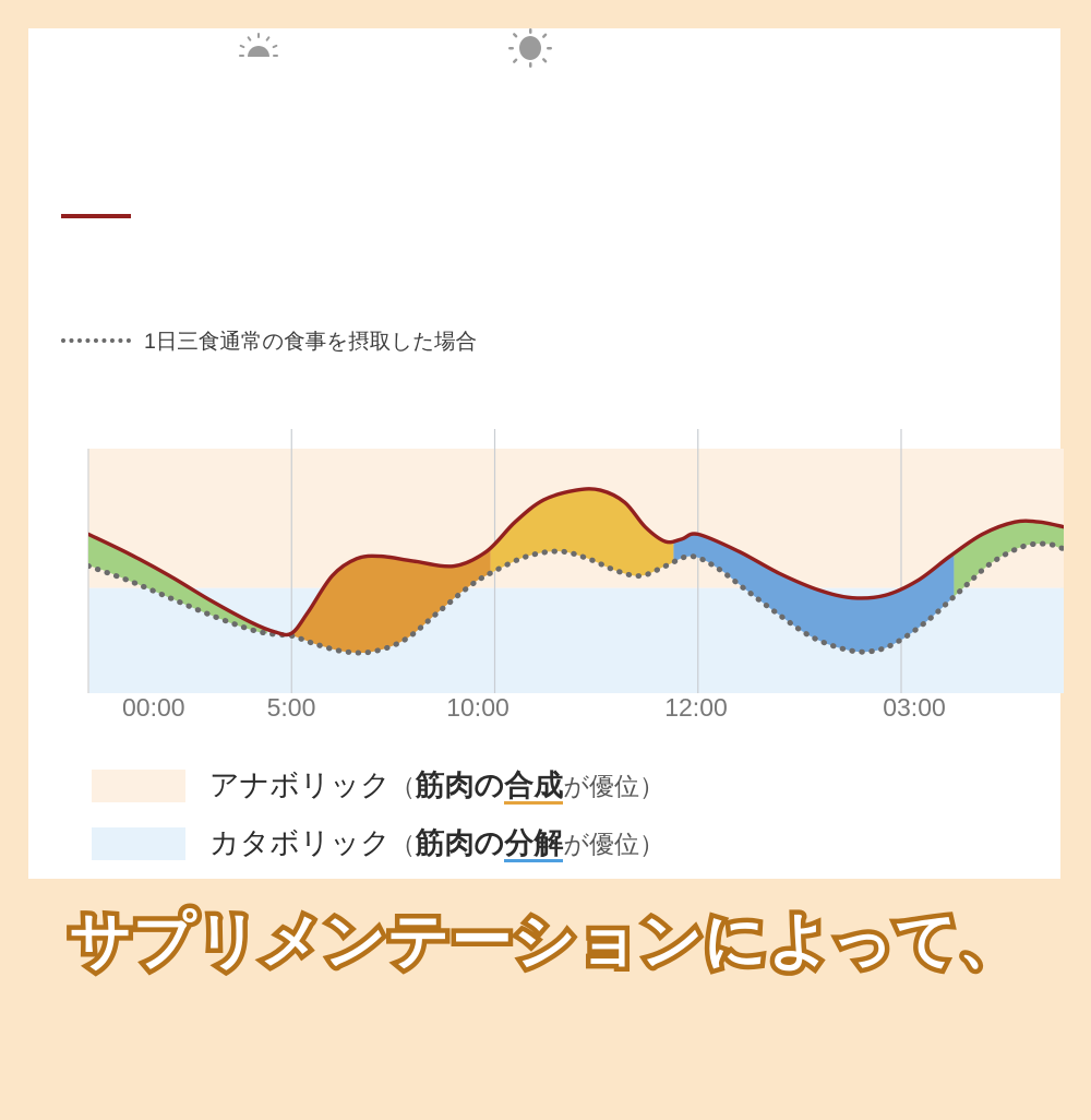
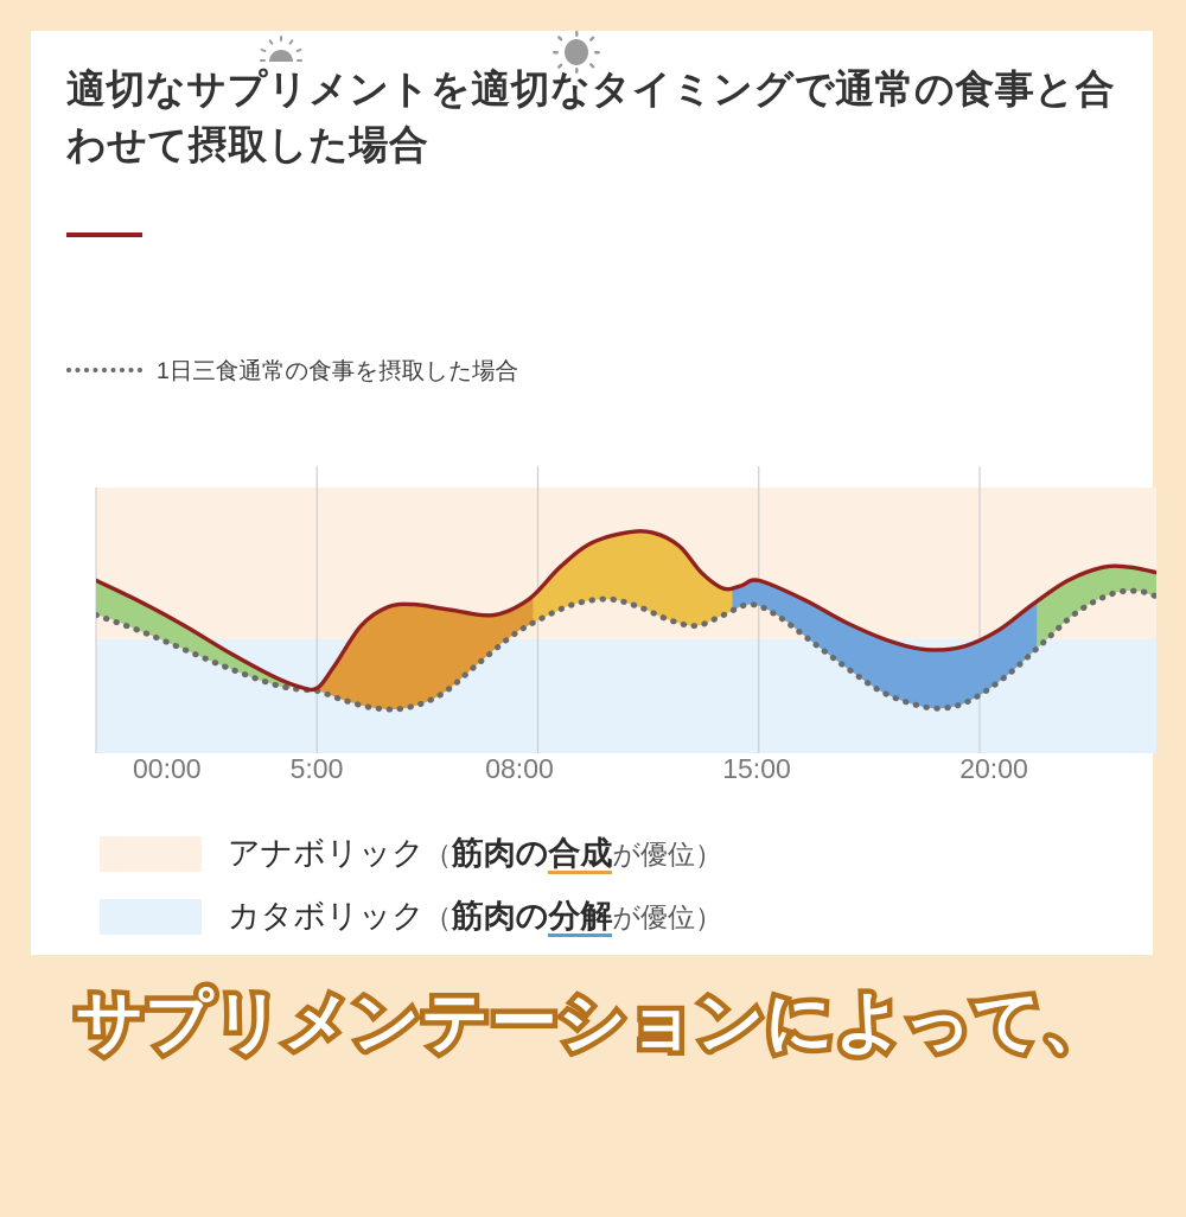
+ 適切なサプリメントを適切なタイミングで通常の食事と合わせて摂取した場合
  1日三食通常の食事を摂取した場合
  00:00
  5:00
- 10:00
+ 08:00
- 12:00
+ 15:00
- 03:00
+ 20:00
  アナボリック（筋肉の合成が優位）
  カタボリック（筋肉の分解が優位）
  サプリメンテーションによって、
